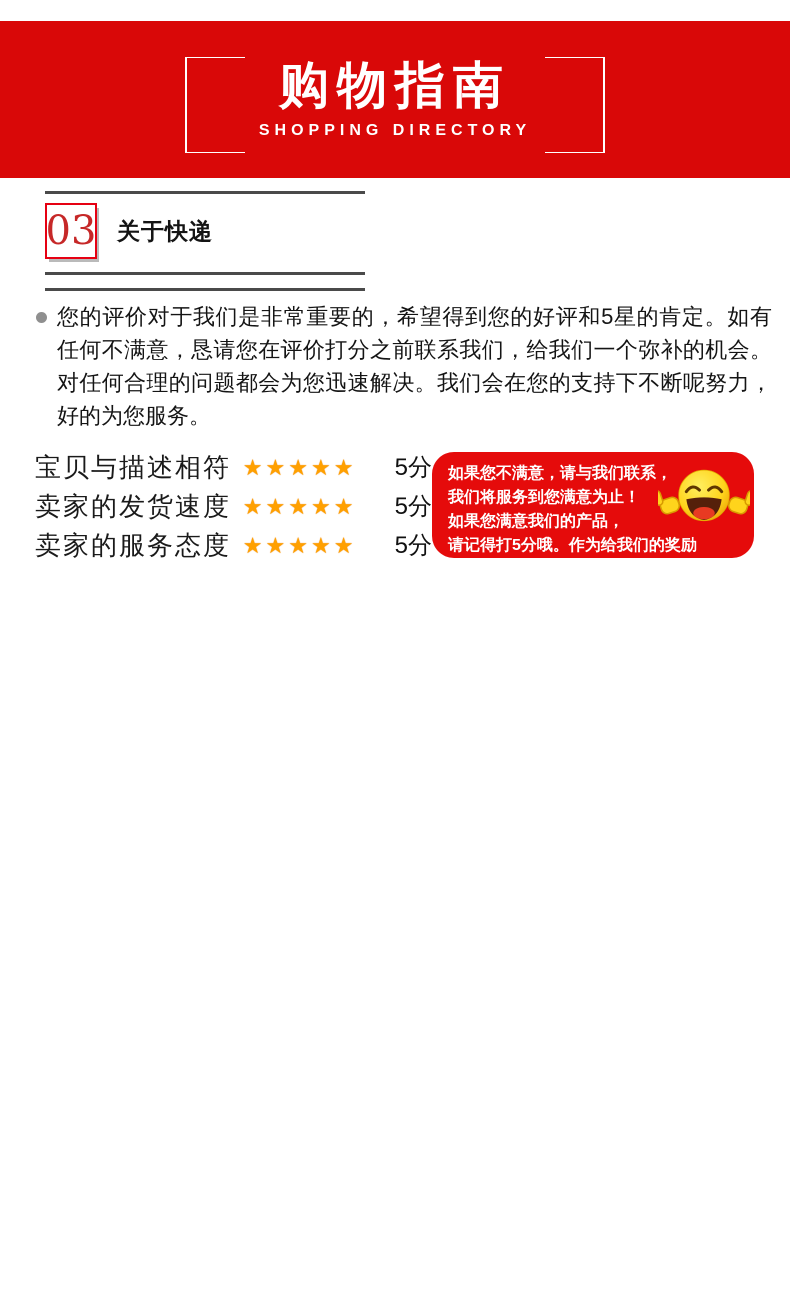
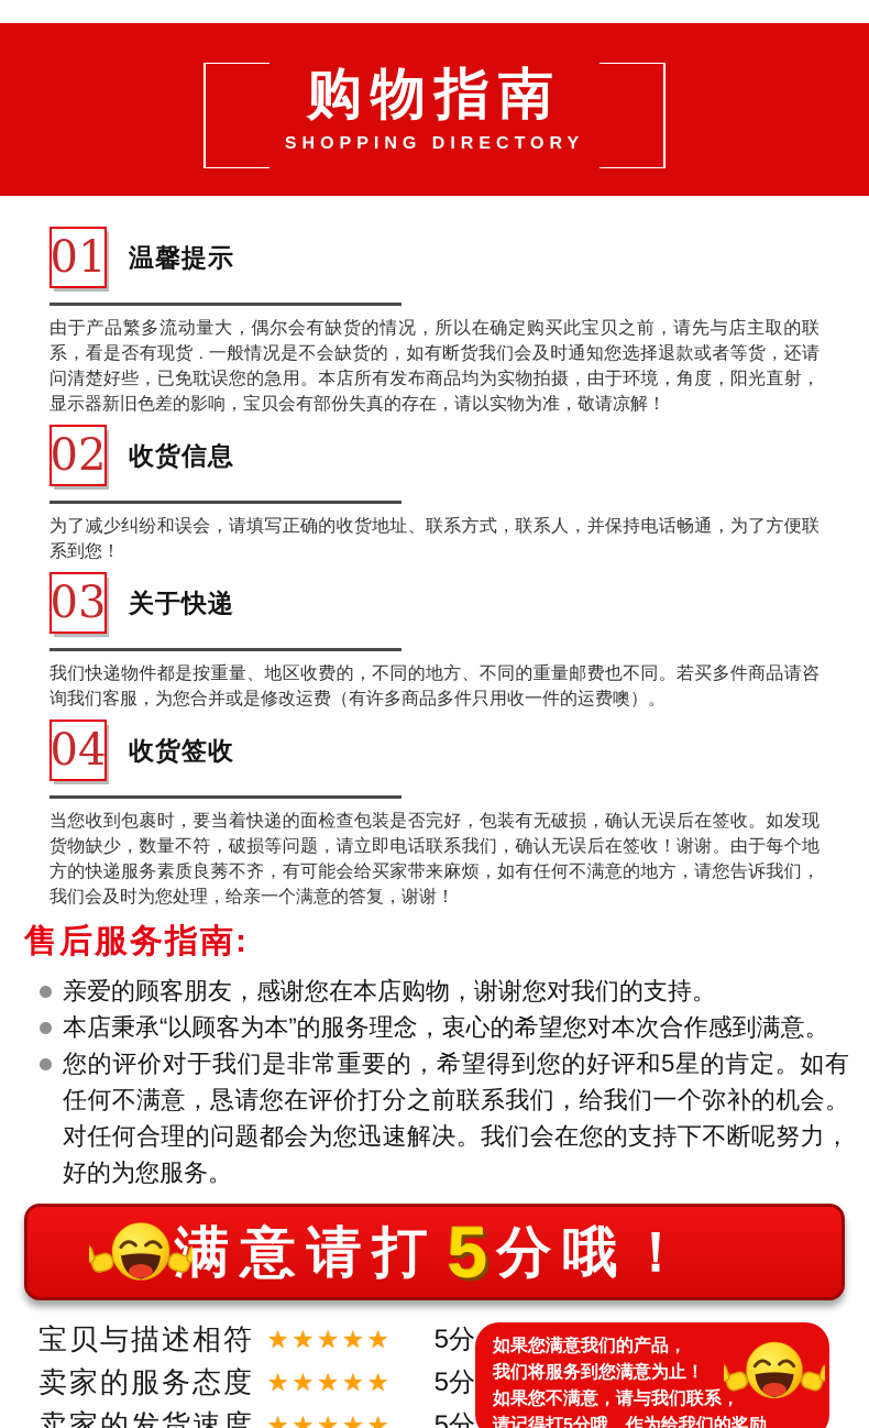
  购物指南
  SHOPPING DIRECTORY
+ 01
+ 温馨提示
+ 由于产品繁多流动量大，偶尔会有缺货的情况，所以在确定购买此宝贝之前，请先与店主取的联系，看是否有现货 . 一般情况是不会缺货的，如有断货我们会及时通知您选择退款或者等货，还请问清楚好些，已免耽误您的急用。本店所有发布商品均为实物拍摄，由于环境，角度，阳光直射，显示器新旧色差的影响，宝贝会有部份失真的存在，请以实物为准，敬请凉解！
+ 02
+ 收货信息
+ 为了减少纠纷和误会，请填写正确的收货地址、联系方式，联系人，并保持电话畅通，为了方便联系到您！
  03
  关于快递
+ 我们快递物件都是按重量、地区收费的，不同的地方、不同的重量邮费也不同。若买多件商品请咨询我们客服，为您合并或是修改运费（有许多商品多件只用收一件的运费噢）。
+ 04
+ 收货签收
+ 当您收到包裹时，要当着快递的面检查包装是否完好，包装有无破损，确认无误后在签收。如发现货物缺少，数量不符，破损等问题，请立即电话联系我们，确认无误后在签收！谢谢。由于每个地方的快递服务素质良莠不齐，有可能会给买家带来麻烦，如有任何不满意的地方，请您告诉我们，我们会及时为您处理，给亲一个满意的答复，谢谢！
+ 售后服务指南:
+ 亲爱的顾客朋友，感谢您在本店购物，谢谢您对我们的支持。
+ 本店秉承“以顾客为本”的服务理念，衷心的希望您对本次合作感到满意。
  您的评价对于我们是非常重要的，希望得到您的好评和5星的肯定。如有任何不满意，恳请您在评价打分之前联系我们，给我们一个弥补的机会。对任何合理的问题都会为您迅速解决。我们会在您的支持下不断呢努力，好的为您服务。
+ 满意请打 5 分哦！
  宝贝与描述相符
  ★★★★★
  5分
- 卖家的发货速度
+ 卖家的服务态度
  ★★★★★
  5分
- 卖家的服务态度
+ 卖家的发货速度
  ★★★★★
  5分
- 如果您不满意，请与我们联系，
+ 如果您满意我们的产品，
  我们将服务到您满意为止！
- 如果您满意我们的产品，
+ 如果您不满意，请与我们联系，
  请记得打5分哦。作为给我们的奖励
